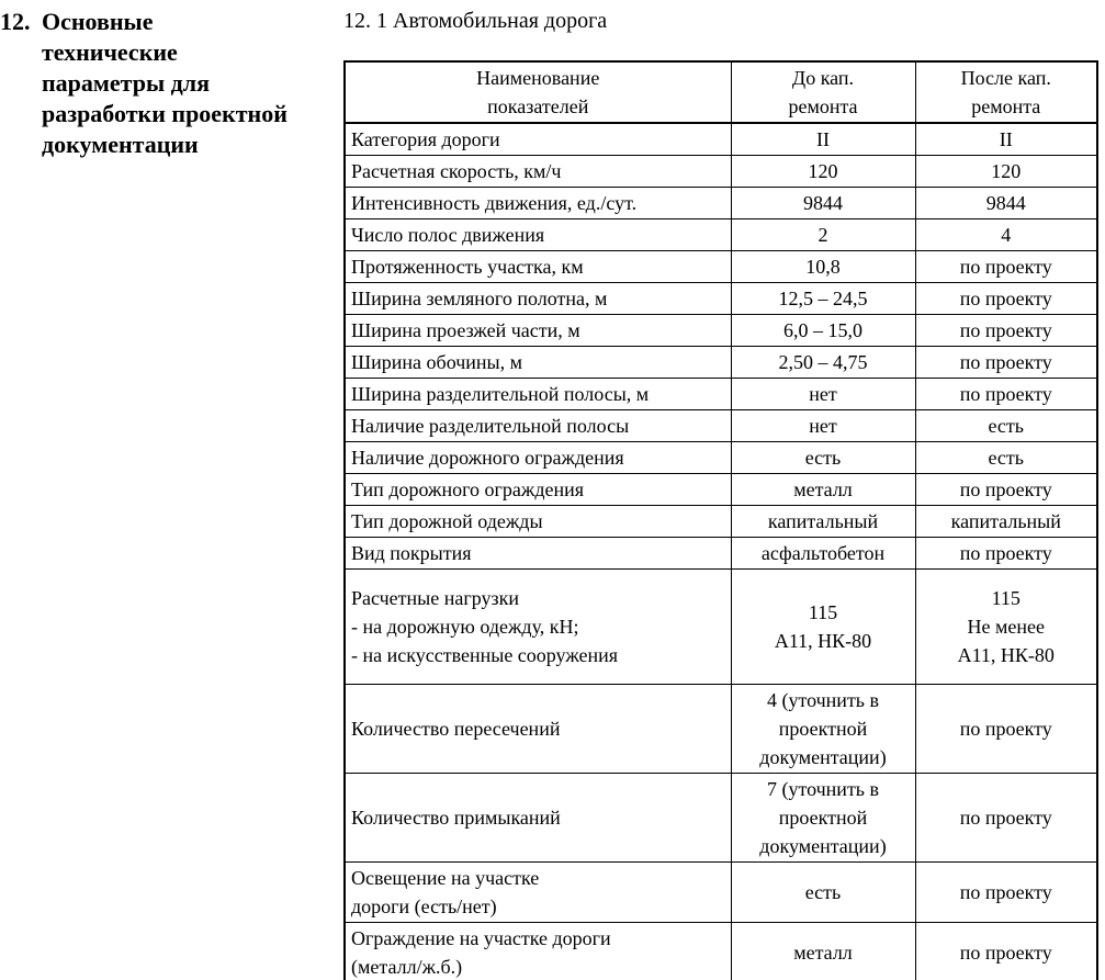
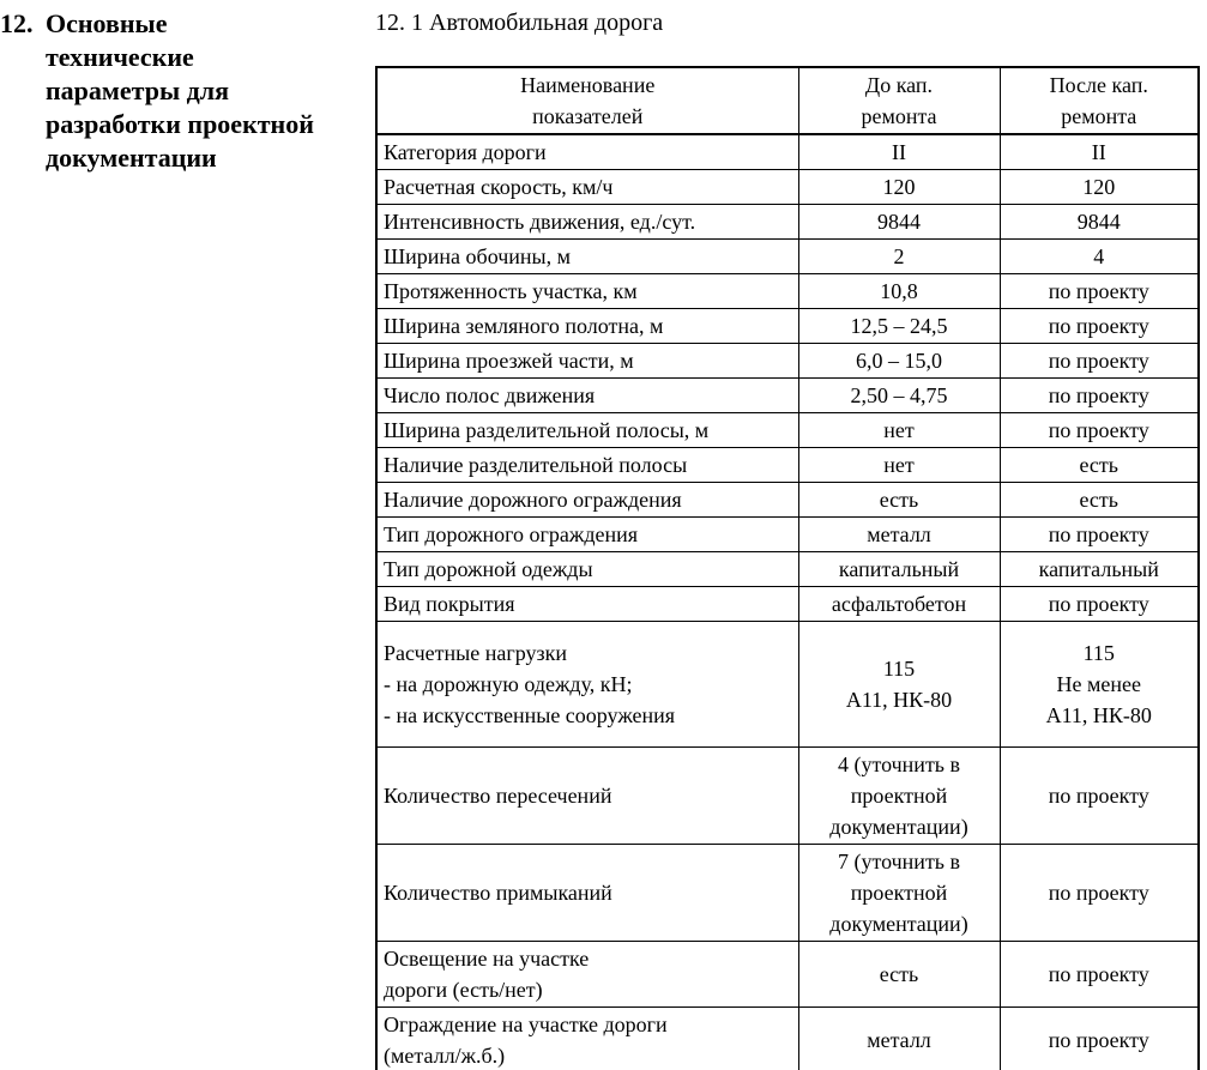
  12.
  Основные
  технические
  параметры для
  разработки проектной
  документации
  12. 1 Автомобильная дорога
  Наименование показателей	До кап. ремонта	После кап. ремонта
  Категория дороги	II	II
  Расчетная скорость, км/ч	120	120
  Интенсивность движения, ед./сут.	9844	9844
- Число полос движения	2	4
+ Ширина обочины, м	2	4
  Протяженность участка, км	10,8	по проекту
  Ширина земляного полотна, м	12,5 – 24,5	по проекту
  Ширина проезжей части, м	6,0 – 15,0	по проекту
- Ширина обочины, м	2,50 – 4,75	по проекту
+ Число полос движения	2,50 – 4,75	по проекту
  Ширина разделительной полосы, м	нет	по проекту
  Наличие разделительной полосы	нет	есть
  Наличие дорожного ограждения	есть	есть
  Тип дорожного ограждения	металл	по проекту
  Тип дорожной одежды	капитальный	капитальный
  Вид покрытия	асфальтобетон	по проекту
  Расчетные нагрузки - на дорожную одежду, кН; - на искусственные сооружения	115 А11, НК-80	115 Не менее А11, НК-80
  Количество пересечений	4 (уточнить в проектной документации)	по проекту
  Количество примыканий	7 (уточнить в проектной документации)	по проекту
  Освещение на участке дороги (есть/нет)	есть	по проекту
  Ограждение на участке дороги (металл/ж.б.)	металл	по проекту
